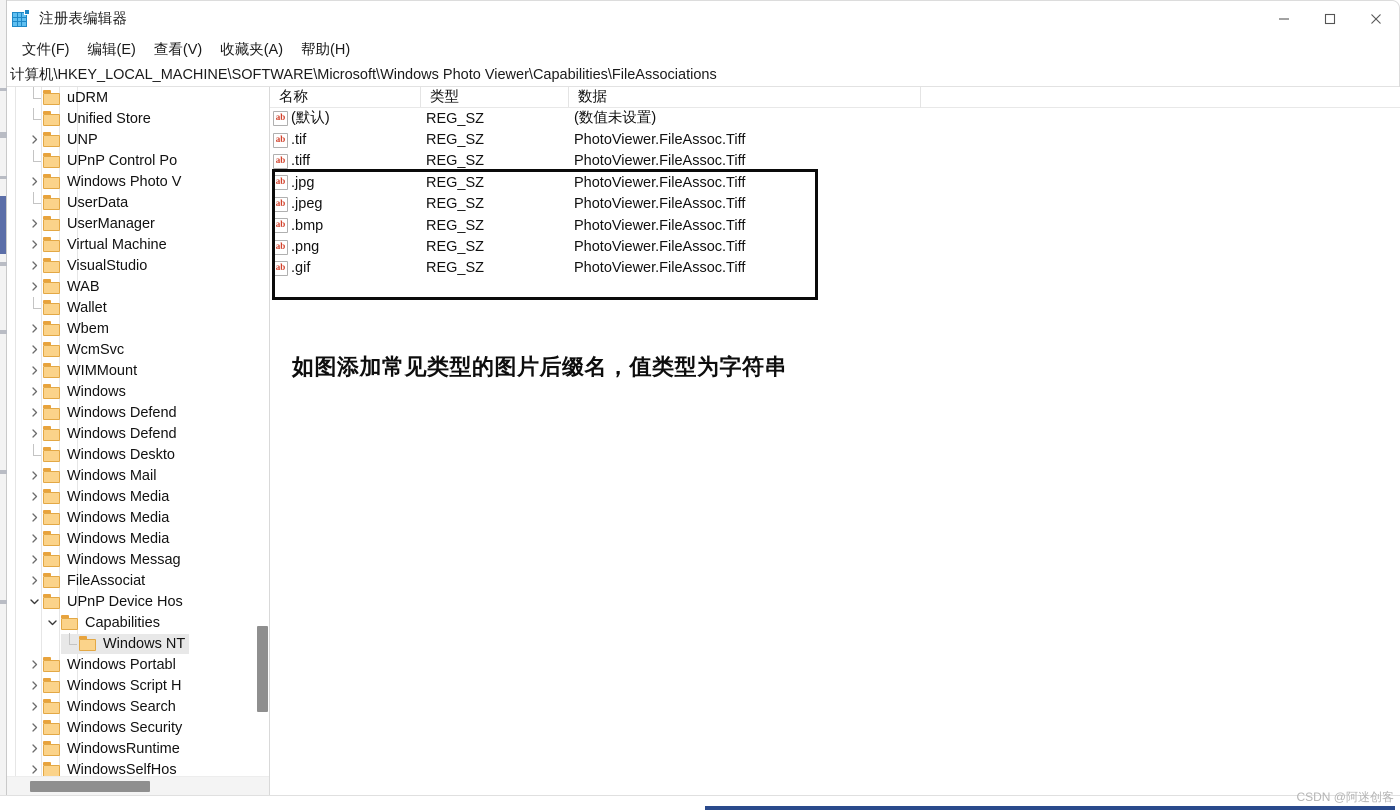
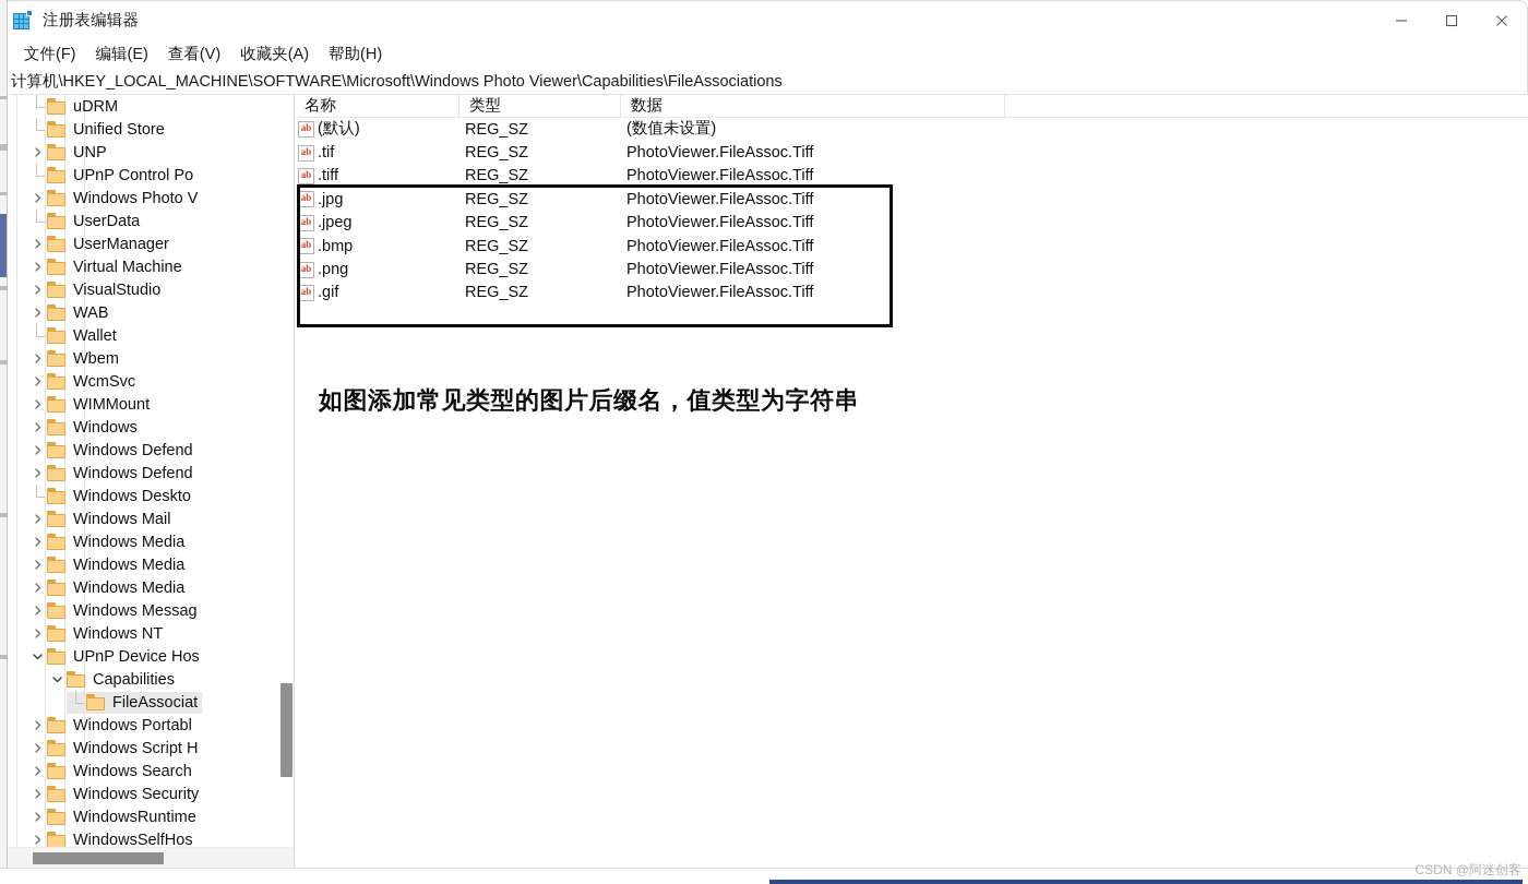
  注册表编辑器
  文件(F)
  编辑(E)
  查看(V)
  收藏夹(A)
  帮助(H)
  计算机\HKEY_LOCAL_MACHINE\SOFTWARE\Microsoft\Windows Photo Viewer\Capabilities\FileAssociations
  uDRM
  Unified Store
  UNP
  UPnP Control Po
  Windows Photo V
  UserData
  UserManager
  Virtual Machine
  VisualStudio
  WAB
  Wallet
  Wbem
  WcmSvc
  WIMMount
  Windows
  Windows Defend
  Windows Defend
  Windows Deskto
  Windows Mail
  Windows Media
  Windows Media
  Windows Media
  Windows Messag
- FileAssociat
+ Windows NT
  UPnP Device Hos
  Capabilities
- Windows NT
+ FileAssociat
  Windows Portabl
  Windows Script H
  Windows Search
  Windows Security
  WindowsRuntime
  WindowsSelfHos
  名称
  类型
  数据
  ab
  (默认)
  REG_SZ
  (数值未设置)
  ab
  .tif
  REG_SZ
  PhotoViewer.FileAssoc.Tiff
  ab
  .tiff
  REG_SZ
  PhotoViewer.FileAssoc.Tiff
  ab
  .jpg
  REG_SZ
  PhotoViewer.FileAssoc.Tiff
  ab
  .jpeg
  REG_SZ
  PhotoViewer.FileAssoc.Tiff
  ab
  .bmp
  REG_SZ
  PhotoViewer.FileAssoc.Tiff
  ab
  .png
  REG_SZ
  PhotoViewer.FileAssoc.Tiff
  ab
  .gif
  REG_SZ
  PhotoViewer.FileAssoc.Tiff
  如图添加常见类型的图片后缀名，值类型为字符串
  CSDN @阿迷创客
